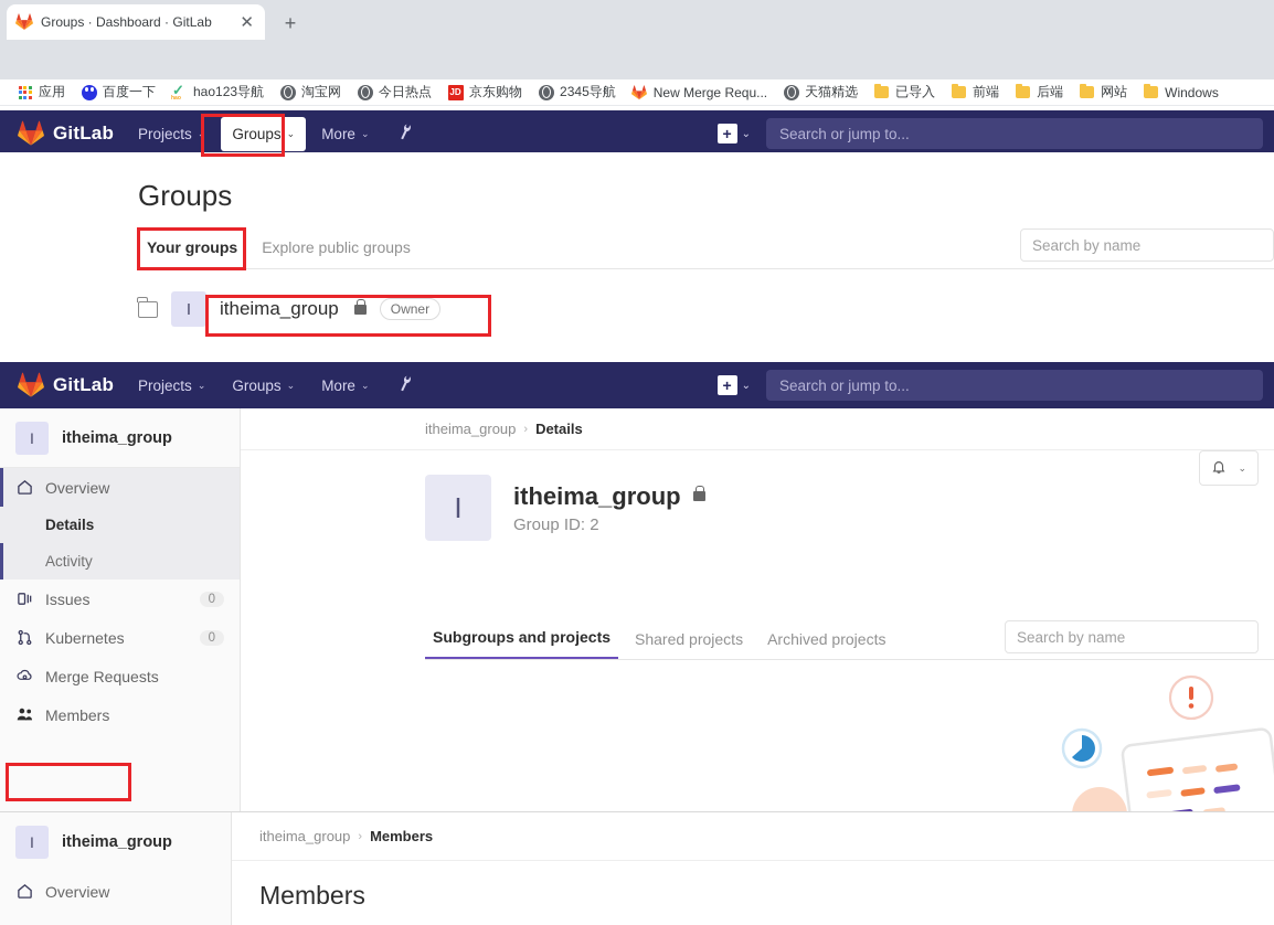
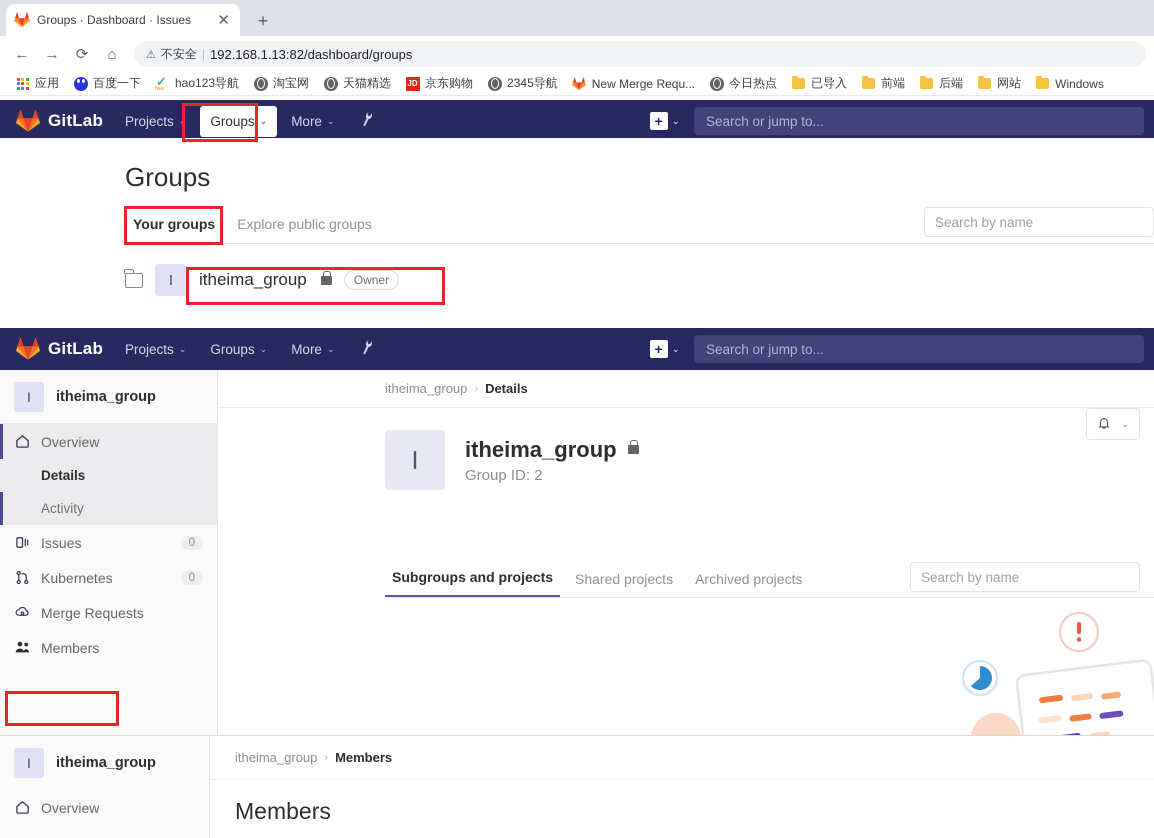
- Groups · Dashboard · GitLab
+ Groups · Dashboard · Issues
  ✕
  +
+ ←
+ →
+ ⟳
+ ⌂
+ ⚠
+ 不安全
+ |
+ 192.168.1.13:82/dashboard/groups
  应用
  百度一下
  hao123导航
  淘宝网
- 今日热点
+ 天猫精选
  JD
  京东购物
  2345导航
  New Merge Requ...
- 天猫精选
+ 今日热点
  已导入
  前端
  后端
  网站
  Windows
  GitLab
  Projects
  ⌄
  Groups
  ⌄
  More
  ⌄
  +
  ⌄
  Search or jump to...
  Groups
  Your groups
  Explore public groups
  Search by name
  I
  itheima_group
  Owner
  GitLab
  Projects
  ⌄
  Groups
  ⌄
  More
  ⌄
  +
  ⌄
  Search or jump to...
  I
  itheima_group
  Overview
  Details
  Activity
  Issues
  0
  Kubernetes
  0
  Merge Requests
  Members
  itheima_group
  ›
  Details
  I
  itheima_group
  Group ID: 2
  ⌄
  Subgroups and projects
  Shared projects
  Archived projects
  Search by name
  I
  itheima_group
  Overview
  itheima_group
  ›
  Members
  Members
